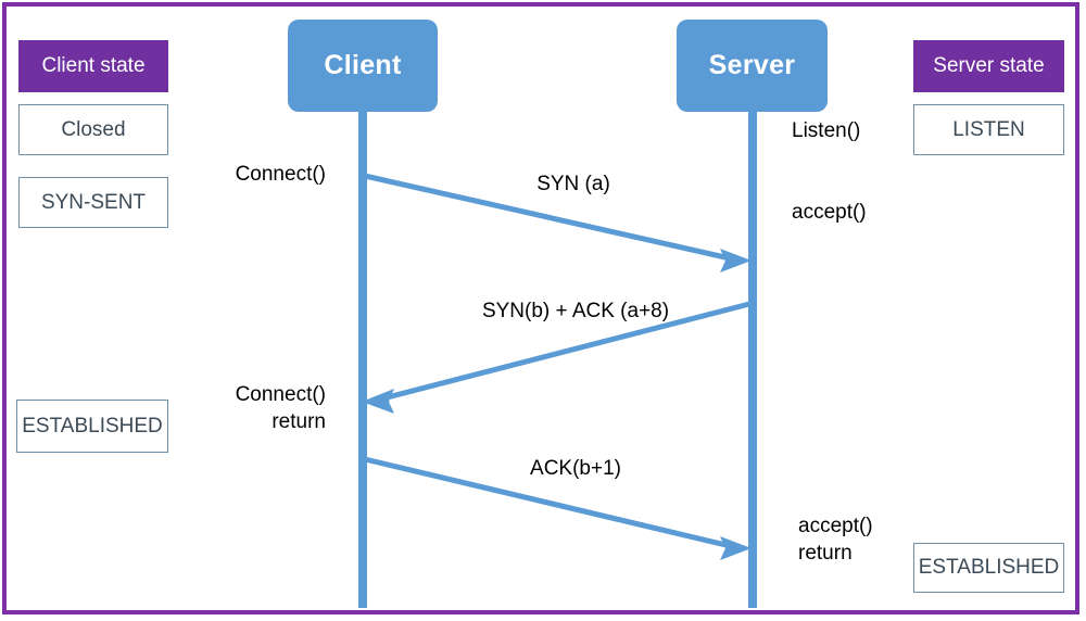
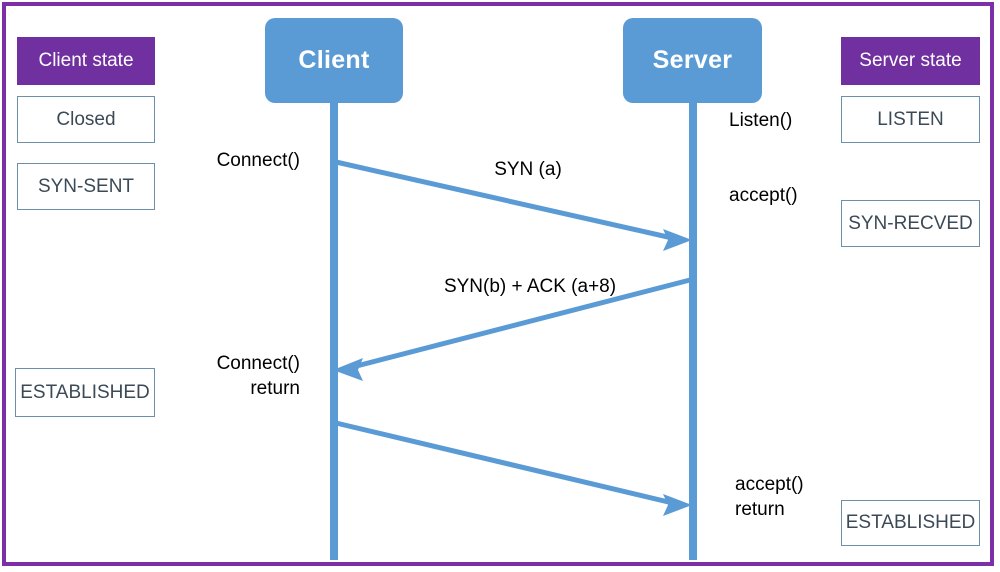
  Client
  Server
  Client state
  Closed
  SYN-SENT
  ESTABLISHED
  Server state
  LISTEN
+ SYN-RECVED
  ESTABLISHED
  Connect()
  Connect()
  return
  Listen()
  accept()
  accept()
  return
  SYN (a)
  SYN(b) + ACK (a+8)
- ACK(b+1)
